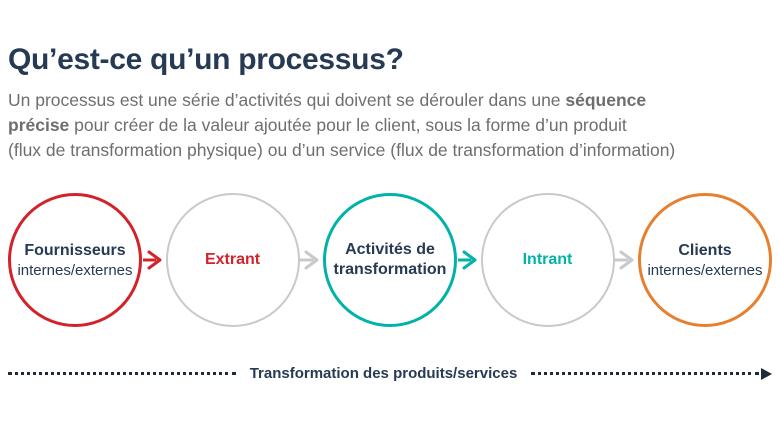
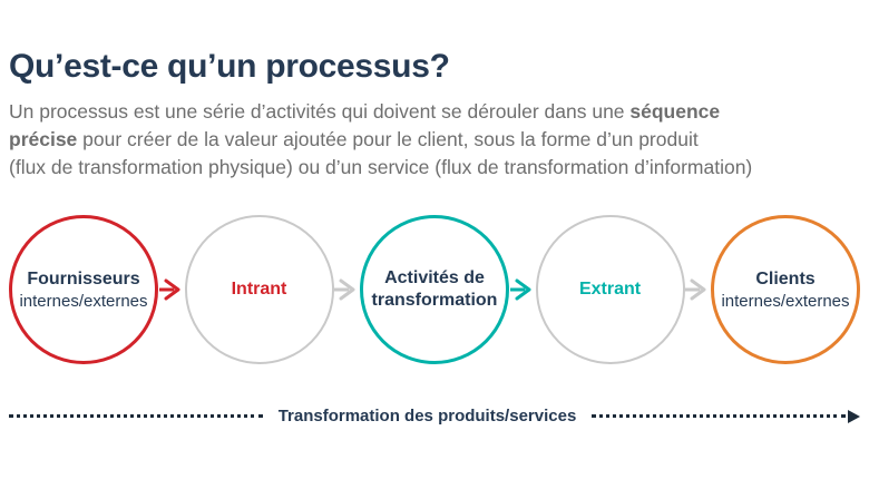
  Qu’est-ce qu’un processus?
  Un processus est une série d’activités qui doivent se dérouler dans une séquence
  précise pour créer de la valeur ajoutée pour le client, sous la forme d’un produit
  (flux de transformation physique) ou d’un service (flux de transformation d’information)
  Fournisseurs
  internes/externes
- Extrant
+ Intrant
  Activités de transformation
- Intrant
+ Extrant
  Clients
  internes/externes
  Transformation des produits/services
